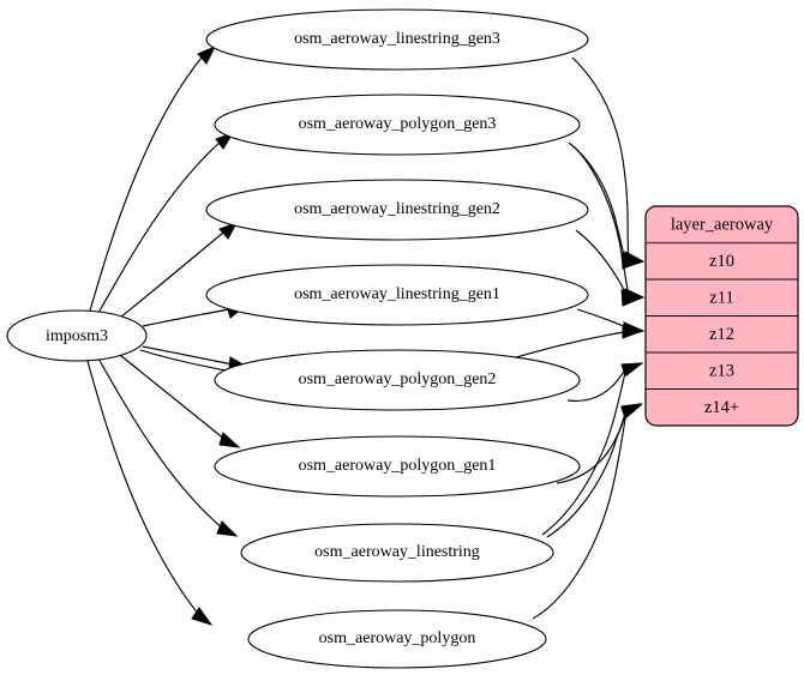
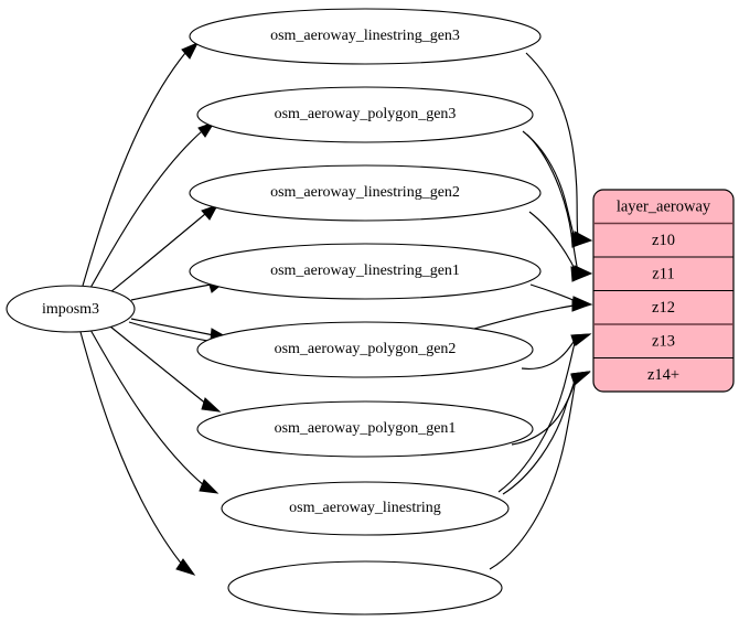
  imposm3
  osm_aeroway_linestring_gen3
  osm_aeroway_polygon_gen3
  osm_aeroway_linestring_gen2
  osm_aeroway_linestring_gen1
  osm_aeroway_polygon_gen2
  osm_aeroway_polygon_gen1
  osm_aeroway_linestring
- osm_aeroway_polygon
  layer_aeroway
  z10
  z11
  z12
  z13
  z14+
